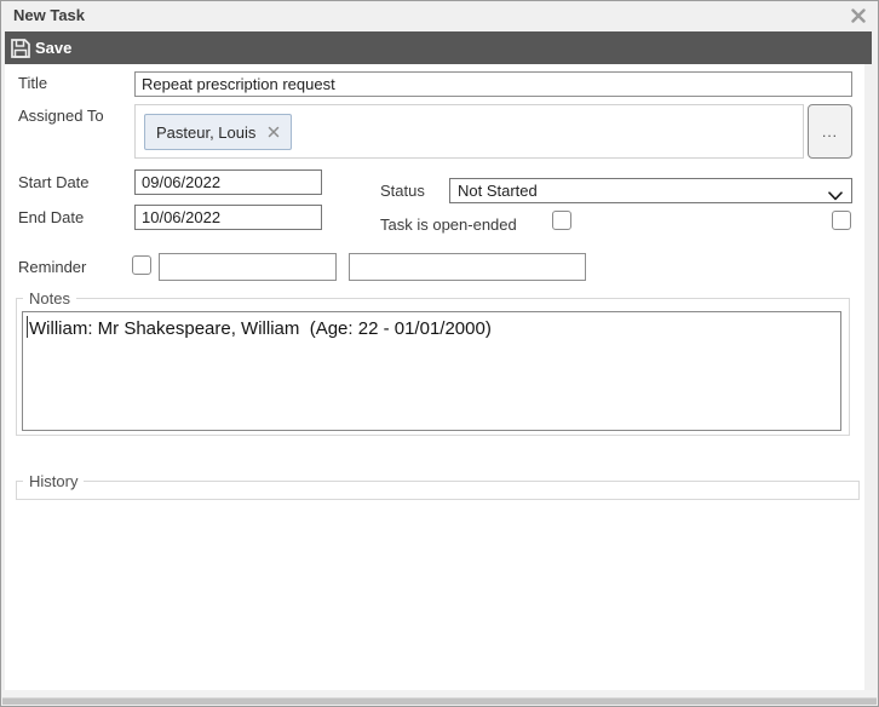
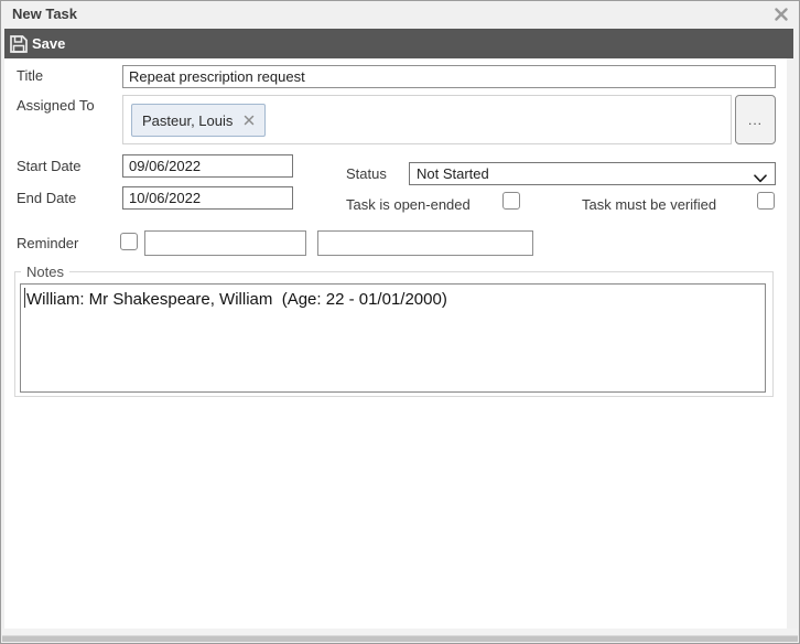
  New Task
  Save
  Title
  Repeat prescription request
  Assigned To
  Pasteur, Louis
  ...
  Start Date
  09/06/2022
  End Date
  10/06/2022
  Status
  Not Started
  Task is open-ended
+ Task must be verified
  Reminder
  Notes
  William: Mr Shakespeare, William (Age: 22 - 01/01/2000)
- History
